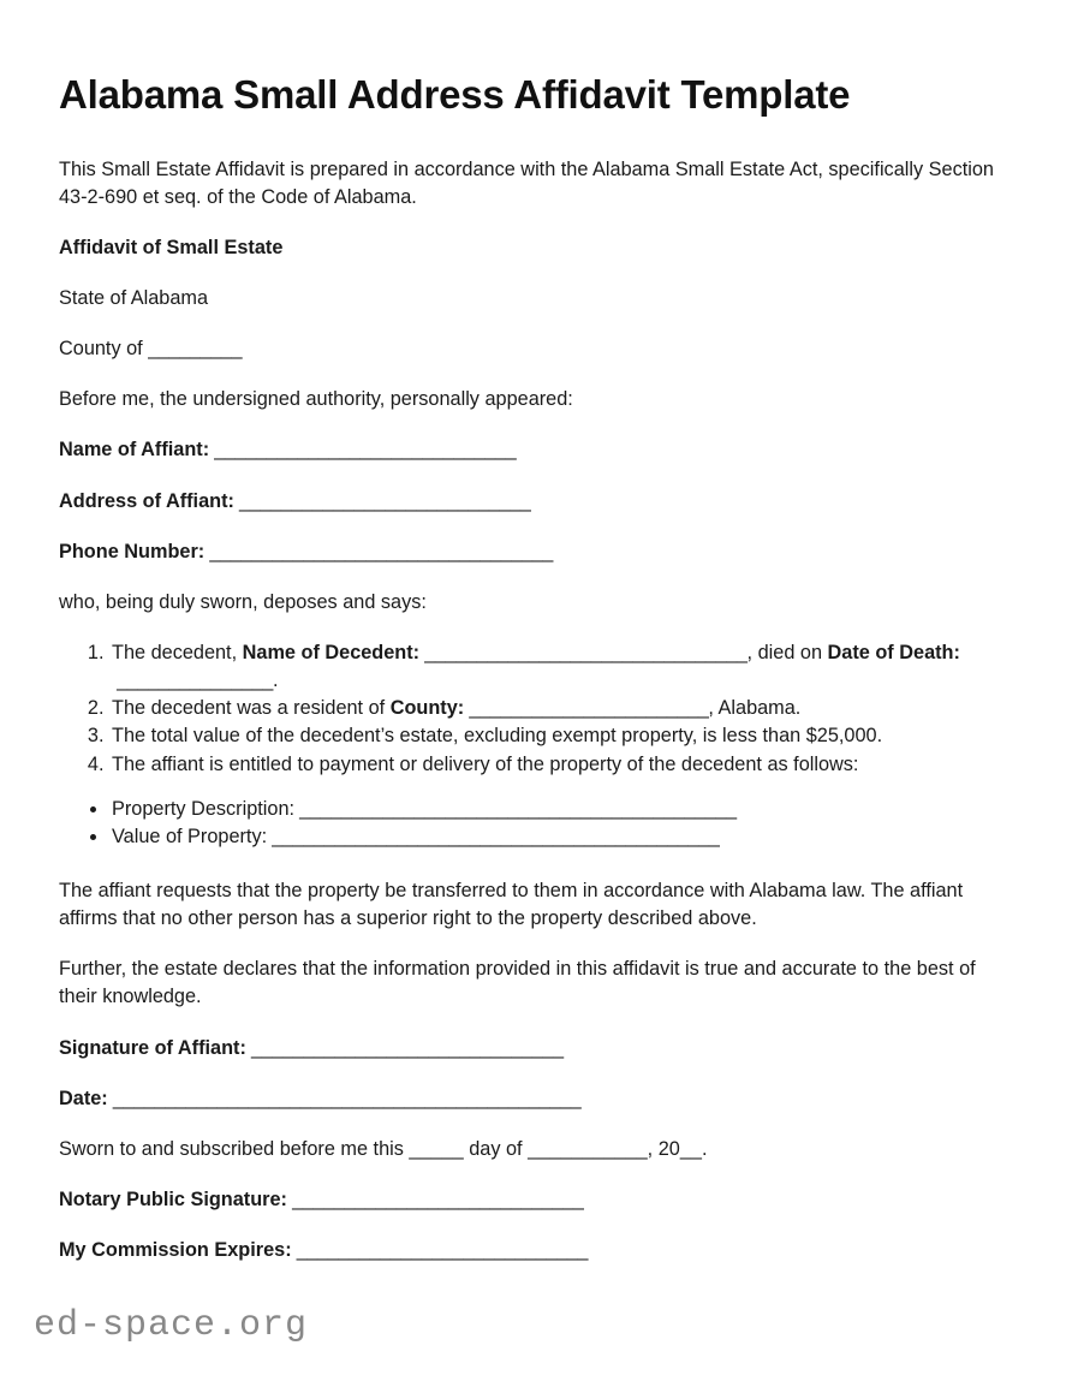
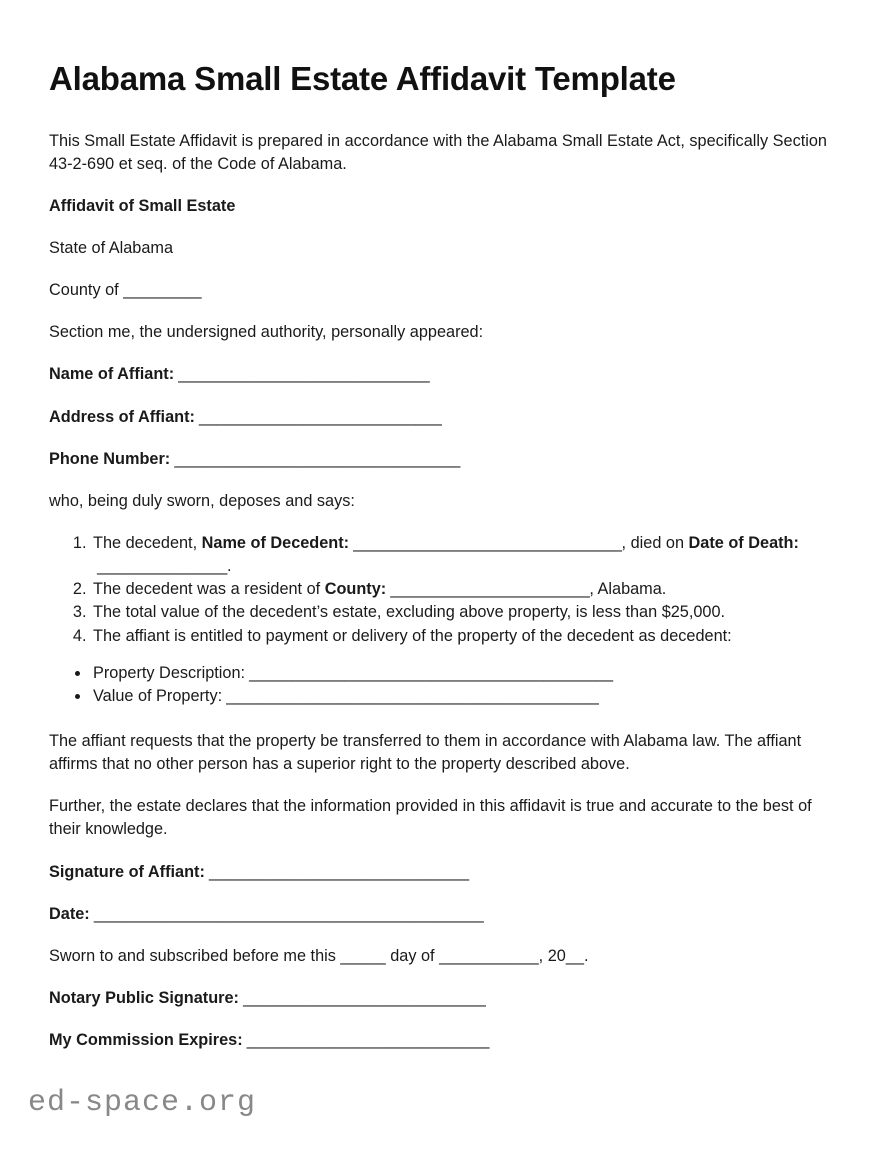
- Alabama Small Address Affidavit Template
+ Alabama Small Estate Affidavit Template
  This Small Estate Affidavit is prepared in accordance with the Alabama Small Estate Act, specifically Section 43-2-690 et seq. of the Code of Alabama.
  Affidavit of Small Estate
  State of Alabama
  County of _________
- Before me, the undersigned authority, personally appeared:
+ Section me, the undersigned authority, personally appeared:
  Name of Affiant: _____________________________
  Address of Affiant: ____________________________
  Phone Number: _________________________________
  who, being duly sworn, deposes and says:
  The decedent, Name of Decedent: _______________________________, died on Date of Death: _______________.
  The decedent was a resident of County: _______________________, Alabama.
- The total value of the decedent’s estate, excluding exempt property, is less than $25,000.
+ The total value of the decedent’s estate, excluding above property, is less than $25,000.
- The affiant is entitled to payment or delivery of the property of the decedent as follows:
+ The affiant is entitled to payment or delivery of the property of the decedent as decedent:
  Property Description: __________________________________________
  Value of Property: ___________________________________________
  The affiant requests that the property be transferred to them in accordance with Alabama law. The affiant affirms that no other person has a superior right to the property described above.
  Further, the estate declares that the information provided in this affidavit is true and accurate to the best of their knowledge.
  Signature of Affiant: ______________________________
  Date: _____________________________________________
  Sworn to and subscribed before me this _____ day of ___________, 20__.
  Notary Public Signature: ____________________________
  My Commission Expires: ____________________________
  ed-space.org
